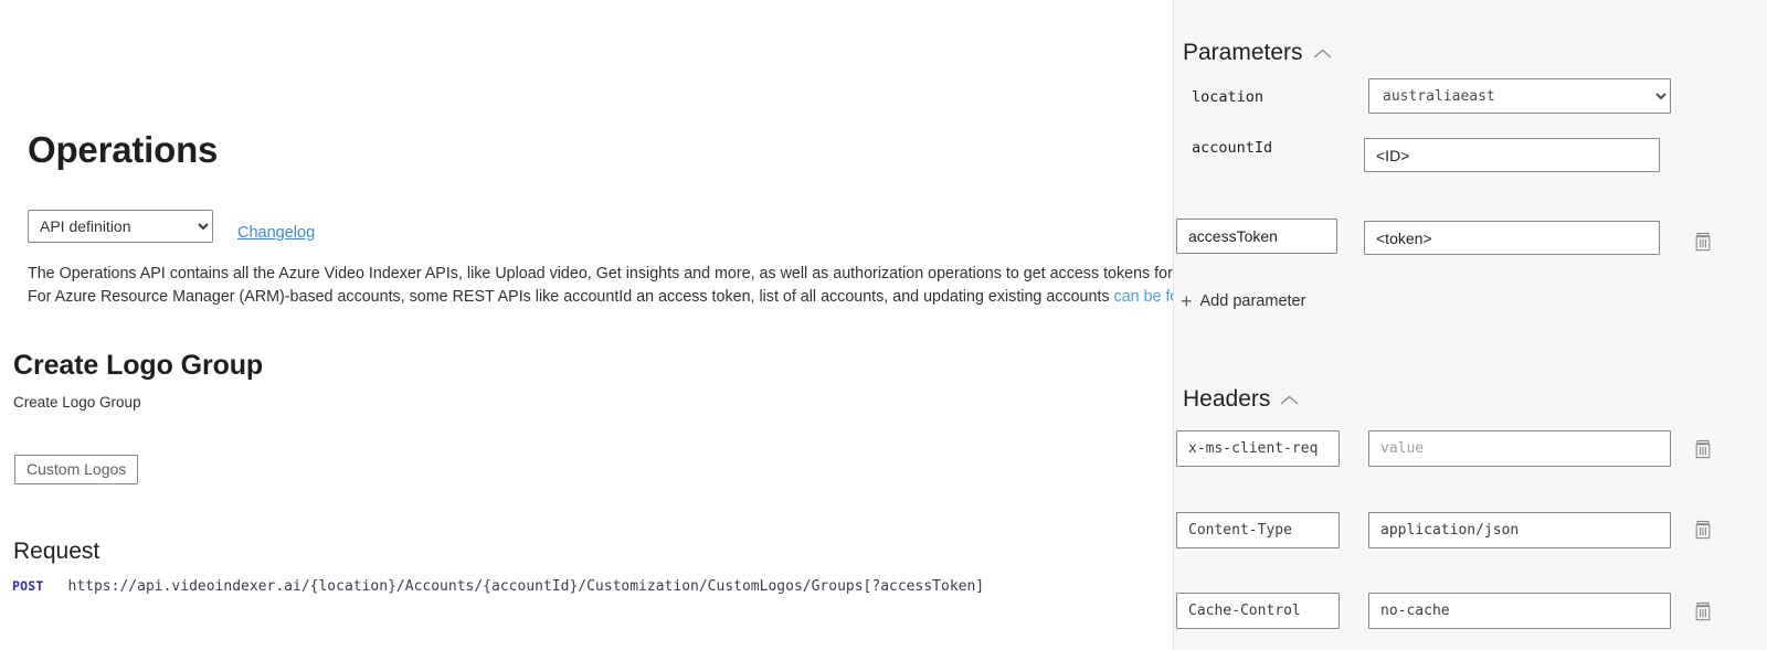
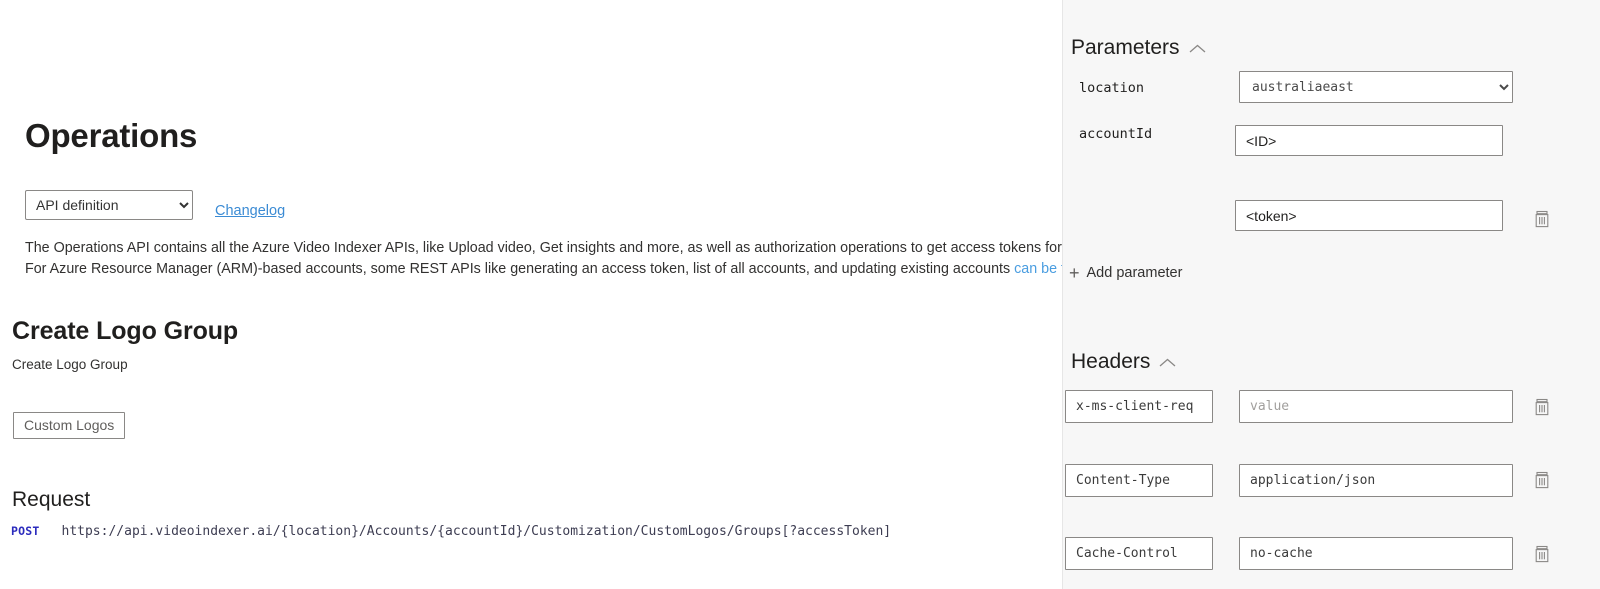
  Operations
  API definition
  Changelog
  The Operations API contains all the Azure Video Indexer APIs, like Upload video, Get insights and more, as well as authorization operations to get access tokens for
- For Azure Resource Manager (ARM)-based accounts, some REST APIs like accountId an access token, list of all accounts, and updating existing accounts can be f
+ For Azure Resource Manager (ARM)-based accounts, some REST APIs like generating an access token, list of all accounts, and updating existing accounts can be
  Create Logo Group
  Create Logo Group
  Custom Logos
  Request
  POST https://api.videoindexer.ai/{location}/Accounts/{accountId}/Customization/CustomLogos/Groups[?accessToken]
  Parameters
  location
  australiaeast
  accountId
  <ID>
- accessToken
  <token>
  +
  Add parameter
  Headers
  x-ms-client-req
  value
  Content-Type
  application/json
  Cache-Control
  no-cache
